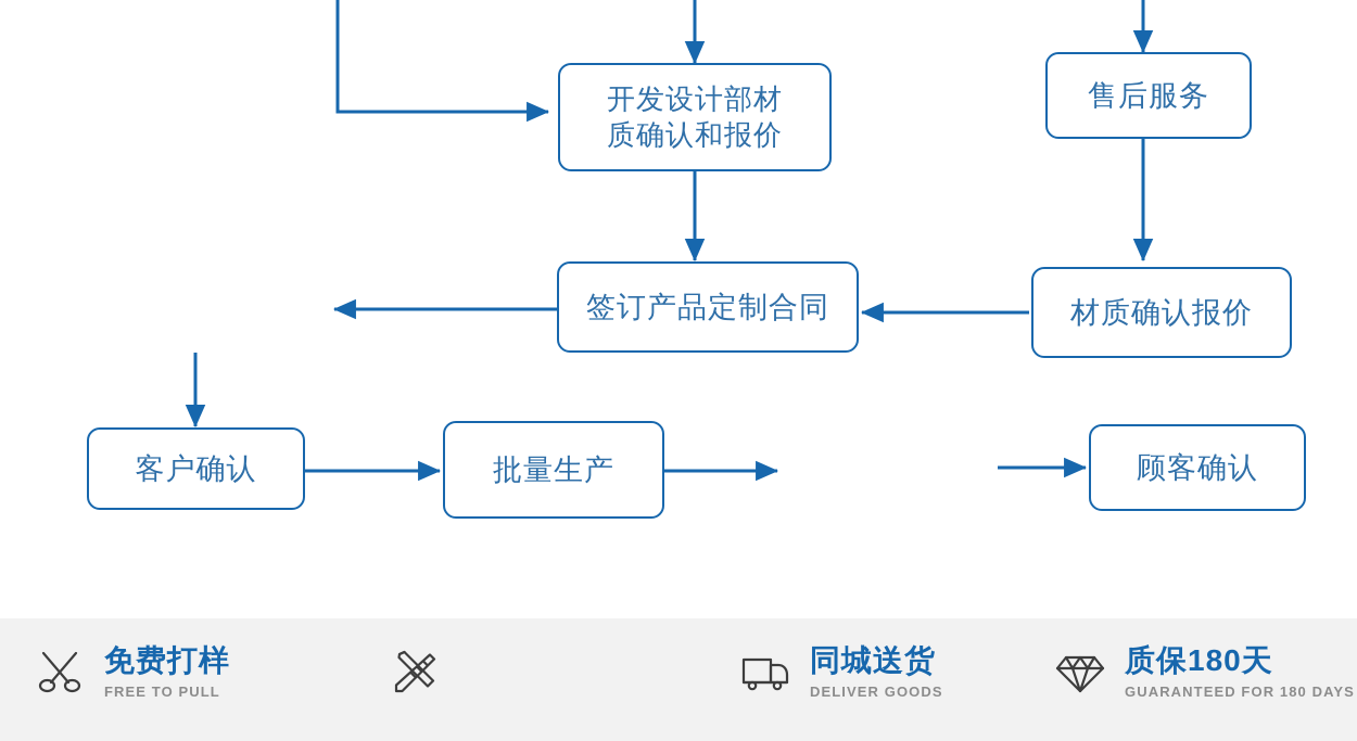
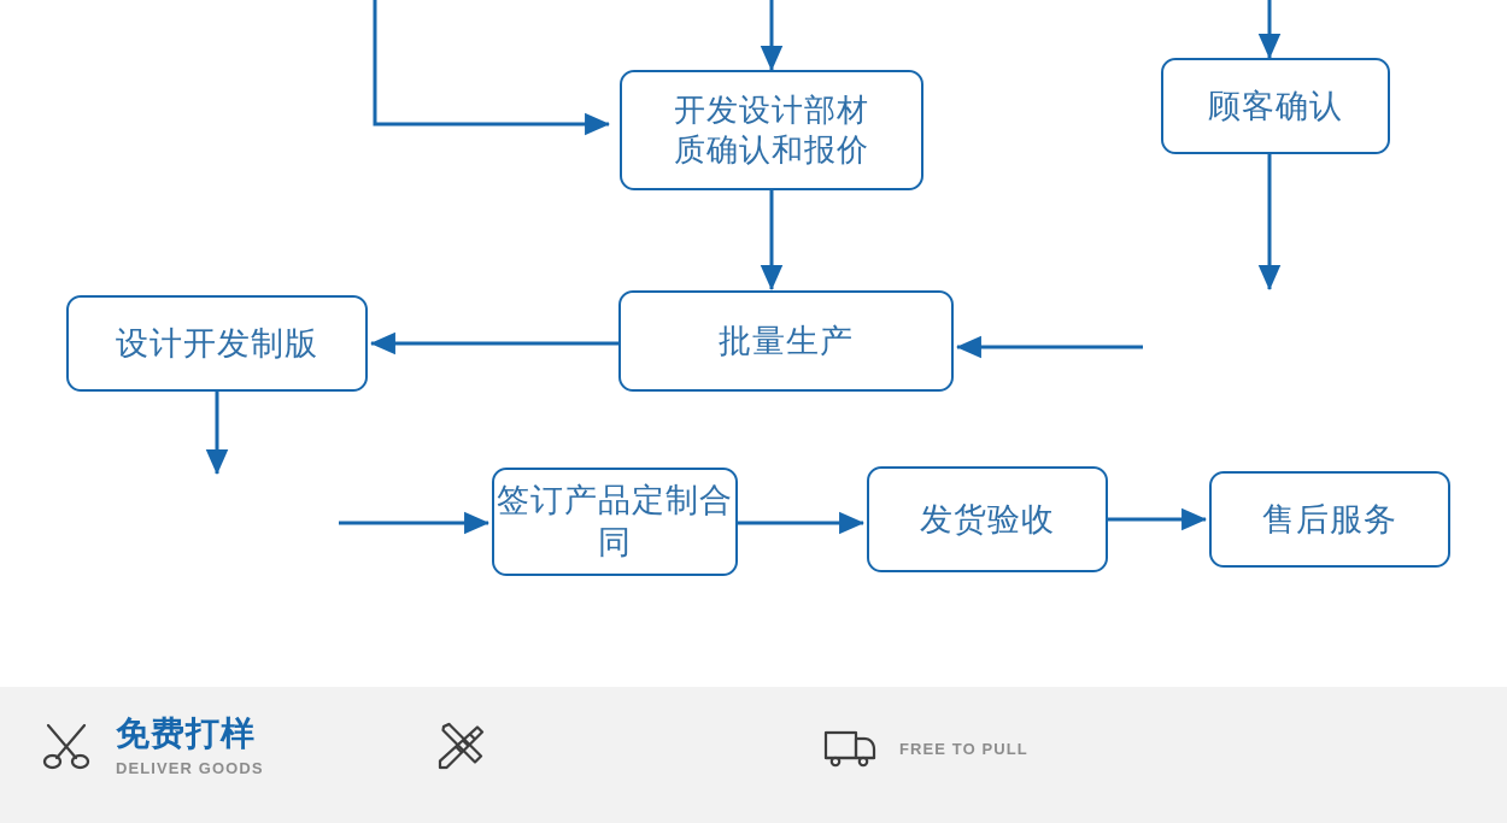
  开发设计部材
  质确认和报价
- 售后服务
+ 顾客确认
+ 设计开发制版
- 签订产品定制合同
+ 批量生产
- 材质确认报价
- 客户确认
- 批量生产
+ 签订产品定制合同
+ 发货验收
- 顾客确认
+ 售后服务
  免费打样
- FREE TO PULL
+ DELIVER GOODS
- 同城送货
- DELIVER GOODS
+ FREE TO PULL
- 质保180天
- GUARANTEED FOR 180 DAYS
